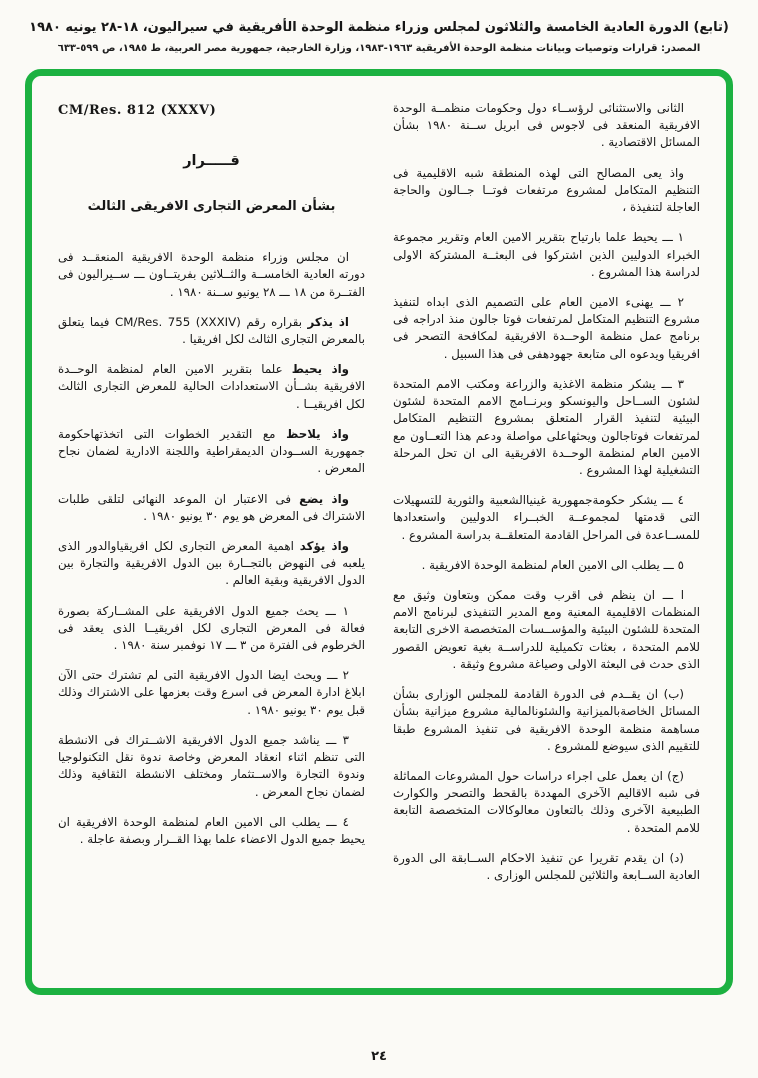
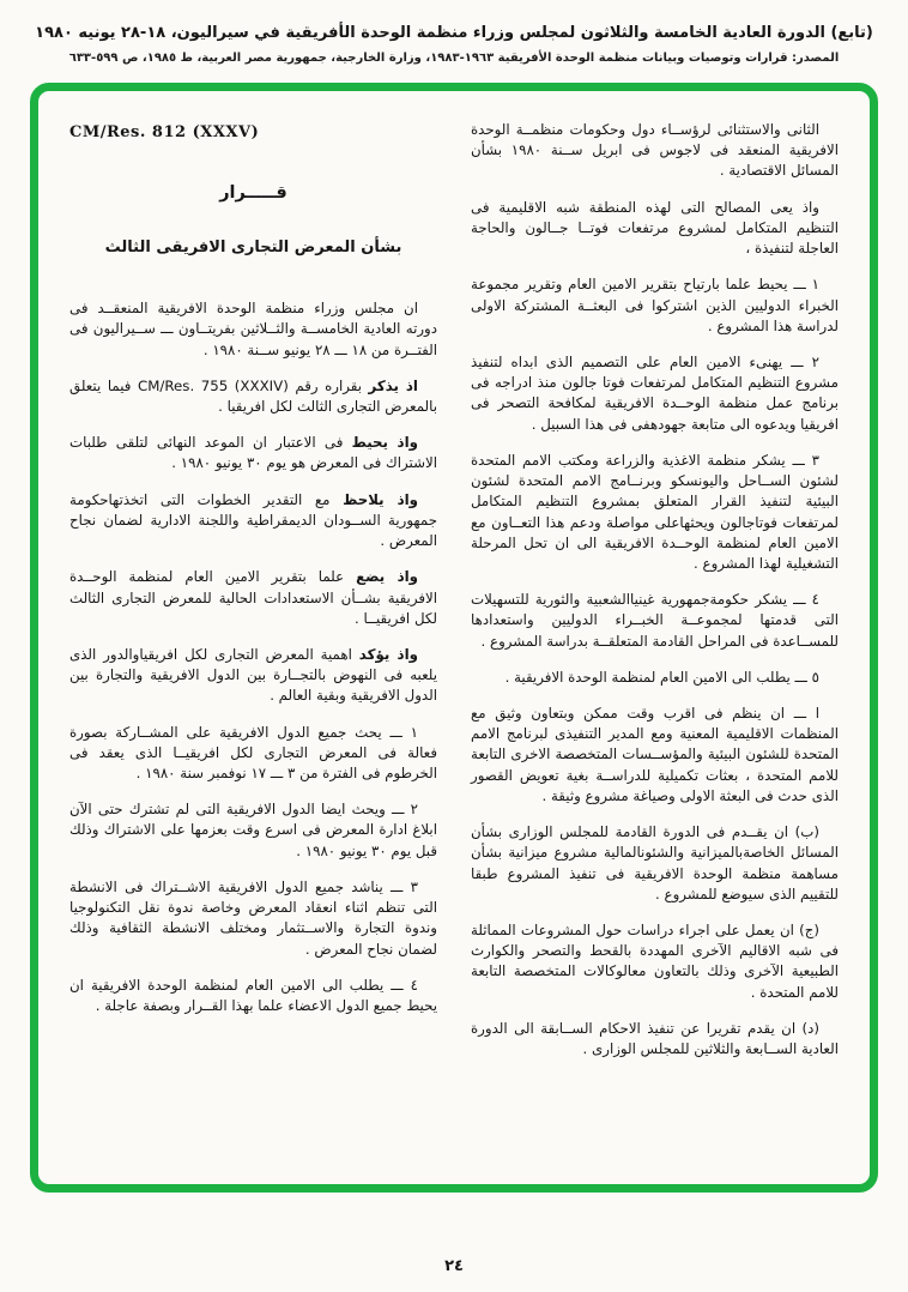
  (تابع) الدورة العادية الخامسة والثلاثون لمجلس وزراء منظمة الوحدة الأفريقية في سيراليون، ١٨-٢٨ يونيه ١٩٨٠
  المصدر: قرارات وتوصيات وبيانات منظمة الوحدة الأفريقية ١٩٦٣-١٩٨٣، وزارة الخارجية، جمهورية مصر العربية، ط ١٩٨٥، ص ٥٩٩-٦٣٣
  الثانى والاستثنائى لرؤســاء دول وحكومات منظمــة الوحدة الافريقية المنعقد فى لاجوس فى ابريل ســنة ١٩٨٠ بشأن المسائل الاقتصادية .
  واذ يعى المصالح التى لهذه المنطقة شبه الاقليمية فى التنظيم المتكامل لمشروع مرتفعات فوتــا جــالون والحاجة العاجلة لتنفيذة ،
  ١ ـــ يحيط علما بارتياح بتقرير الامين العام وتقرير مجموعة الخبراء الدوليين الذين اشتركوا فى البعثــة المشتركة الاولى لدراسة هذا المشروع .
  ٢ ـــ يهنىء الامين العام على التصميم الذى ابداه لتنفيذ مشروع التنظيم المتكامل لمرتفعات فوتا جالون منذ ادراجه فى برنامج عمل منظمة الوحــدة الافريقية لمكافحة التصحر فى افريقيا ويدعوه الى متابعة جهودهفى فى هذا السبيل .
  ٣ ـــ يشكر منظمة الاغذية والزراعة ومكتب الامم المتحدة لشئون الســاحل واليونسكو وبرنــامج الامم المتحدة لشئون البيئية لتنفيذ القرار المتعلق بمشروع التنظيم المتكامل لمرتفعات فوتاجالون ويحثهاعلى مواصلة ودعم هذا التعــاون مع الامين العام لمنظمة الوحــدة الافريقية الى ان تحل المرحلة التشغيلية لهذا المشروع .
  ٤ ـــ يشكر حكومةجمهورية غينياالشعبية والثورية للتسهيلات التى قدمتها لمجموعــة الخبــراء الدوليين واستعدادها للمســاعدة فى المراحل القادمة المتعلقــة بدراسة المشروع .
  ٥ ـــ يطلب الى الامين العام لمنظمة الوحدة الافريقية .
  ا ـــ ان ينظم فى اقرب وقت ممكن وبتعاون وثيق مع المنظمات الاقليمية المعنية ومع المدير التنفيذى لبرنامج الامم المتحدة للشئون البيئية والمؤســسات المتخصصة الاخرى التابعة للامم المتحدة ، بعثات تكميلية للدراســة بغية تعويض القصور الذى حدث فى البعثة الاولى وصياغة مشروع وثيقة .
  (ب) ان يقــدم فى الدورة القادمة للمجلس الوزارى بشأن المسائل الخاصةبالميزانية والشئونالمالية مشروع ميزانية بشأن مساهمة منظمة الوحدة الافريقية فى تنفيذ المشروع طبقا للتقييم الذى سيوضع للمشروع .
  (ج) ان يعمل على اجراء دراسات حول المشروعات المماثلة فى شبه الاقاليم الآخرى المهددة بالقحط والتصحر والكوارث الطبيعية الآخرى وذلك بالتعاون معالوكالات المتخصصة التابعة للامم المتحدة .
  (د) ان يقدم تقريرا عن تنفيذ الاحكام الســابقة الى الدورة العادية الســابعة والثلاثين للمجلس الوزارى .
  CM/Res. 812 (XXXV)
  قـــــرار
  بشأن المعرض التجارى الافريقى الثالث
  ان مجلس وزراء منظمة الوحدة الافريقية المنعقــد فى دورته العادية الخامســة والثــلاثين بفريتــاون ـــ ســيراليون فى الفتــرة من ١٨ ـــ ٢٨ يونيو ســنة ١٩٨٠ .
  اذ يذكر بقراره رقم CM/Res. 755 (XXXIV) فيما يتعلق بالمعرض التجارى الثالث لكل افريقيا .
- واذ يحيط علما بتقرير الامين العام لمنظمة الوحــدة الافريقية بشــأن الاستعدادات الحالية للمعرض التجارى الثالث لكل افريقيــا .
+ واذ يحيط فى الاعتبار ان الموعد النهائى لتلقى طلبات الاشتراك فى المعرض هو يوم ٣٠ يونيو ١٩٨٠ .
  واذ يلاحظ مع التقدير الخطوات التى اتخذتهاحكومة جمهورية الســودان الديمقراطية واللجنة الادارية لضمان نجاح المعرض .
- واذ يضع فى الاعتبار ان الموعد النهائى لتلقى طلبات الاشتراك فى المعرض هو يوم ٣٠ يونيو ١٩٨٠ .
+ واذ يضع علما بتقرير الامين العام لمنظمة الوحــدة الافريقية بشــأن الاستعدادات الحالية للمعرض التجارى الثالث لكل افريقيــا .
  واذ يؤكد اهمية المعرض التجارى لكل افريقياوالدور الذى يلعبه فى النهوض بالتجــارة بين الدول الافريقية والتجارة بين الدول الافريقية وبقية العالم .
  ١ ـــ يحث جميع الدول الافريقية على المشــاركة بصورة فعالة فى المعرض التجارى لكل افريقيــا الذى يعقد فى الخرطوم فى الفترة من ٣ ـــ ١٧ نوفمبر سنة ١٩٨٠ .
  ٢ ـــ ويحث ايضا الدول الافريقية التى لم تشترك حتى الآن ابلاغ ادارة المعرض فى اسرع وقت بعزمها على الاشتراك وذلك قبل يوم ٣٠ يونيو ١٩٨٠ .
  ٣ ـــ يناشد جميع الدول الافريقية الاشــتراك فى الانشطة التى تنظم اثناء انعقاد المعرض وخاصة ندوة نقل التكنولوجيا وندوة التجارة والاســتثمار ومختلف الانشطة الثقافية وذلك لضمان نجاح المعرض .
  ٤ ـــ يطلب الى الامين العام لمنظمة الوحدة الافريقية ان يحيط جميع الدول الاعضاء علما بهذا القــرار وبصفة عاجلة .
  ٢٤
